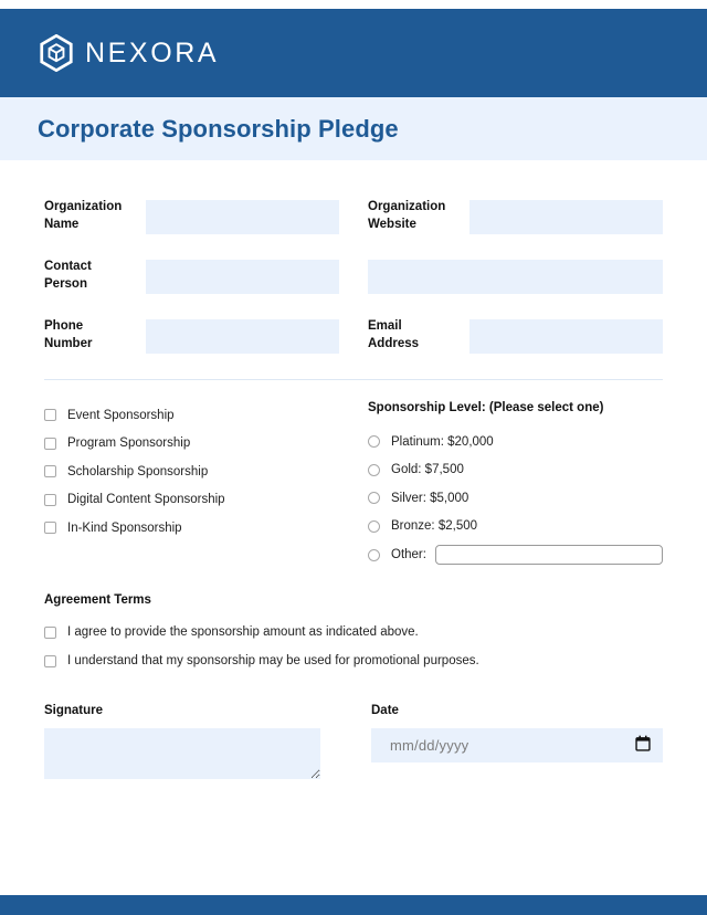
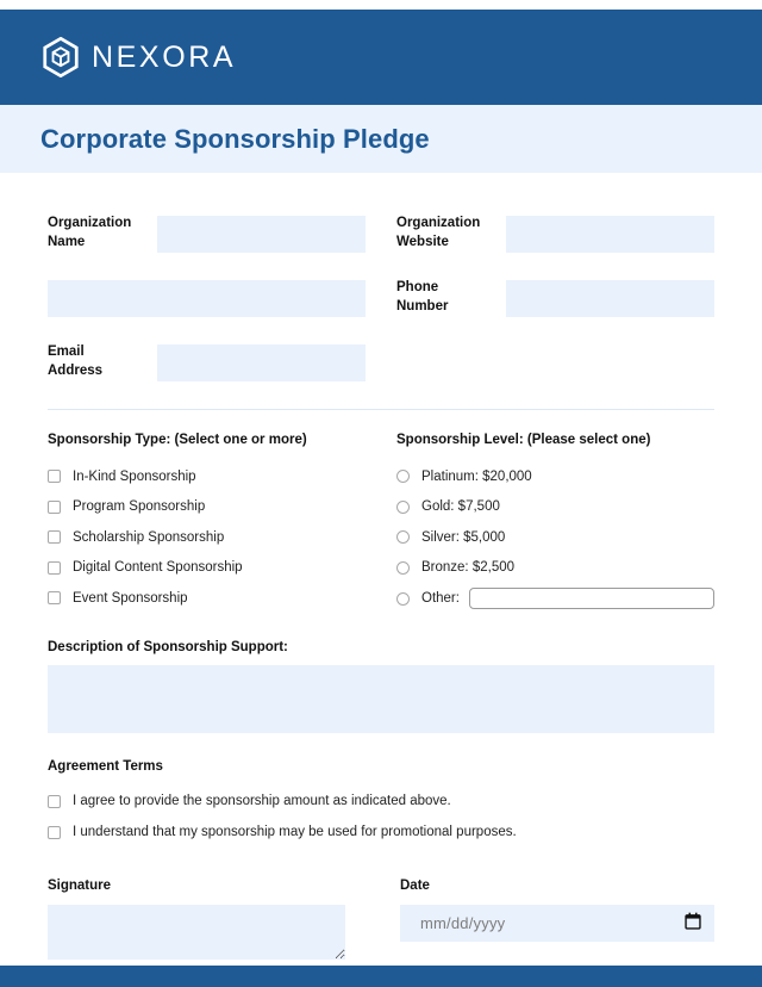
  NEXORA
  Corporate Sponsorship Pledge
  Organization
  Name
  Organization
  Website
- Contact
- Person
  Phone
  Number
  Email
  Address
+ Sponsorship Type: (Select one or more)
- Event Sponsorship
+ In-Kind Sponsorship
  Program Sponsorship
  Scholarship Sponsorship
  Digital Content Sponsorship
- In-Kind Sponsorship
+ Event Sponsorship
  Sponsorship Level: (Please select one)
  Platinum: $20,000
  Gold: $7,500
  Silver: $5,000
  Bronze: $2,500
  Other:
+ Description of Sponsorship Support:
  Agreement Terms
  I agree to provide the sponsorship amount as indicated above.
  I understand that my sponsorship may be used for promotional purposes.
  Signature
  Date
  mm/dd/yyyy
